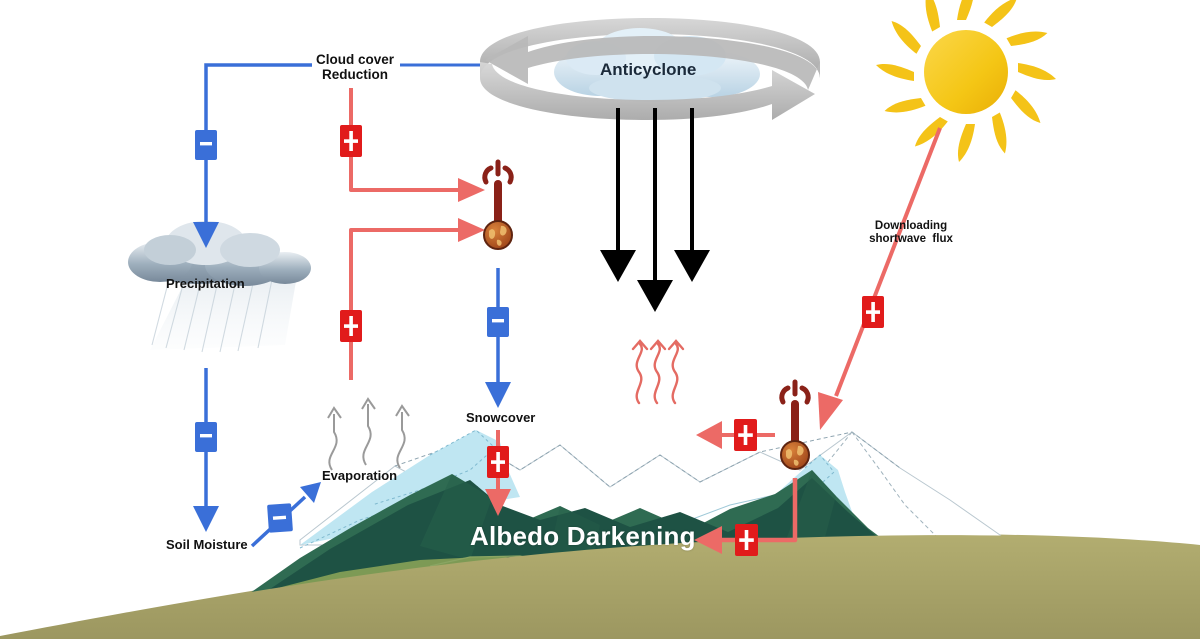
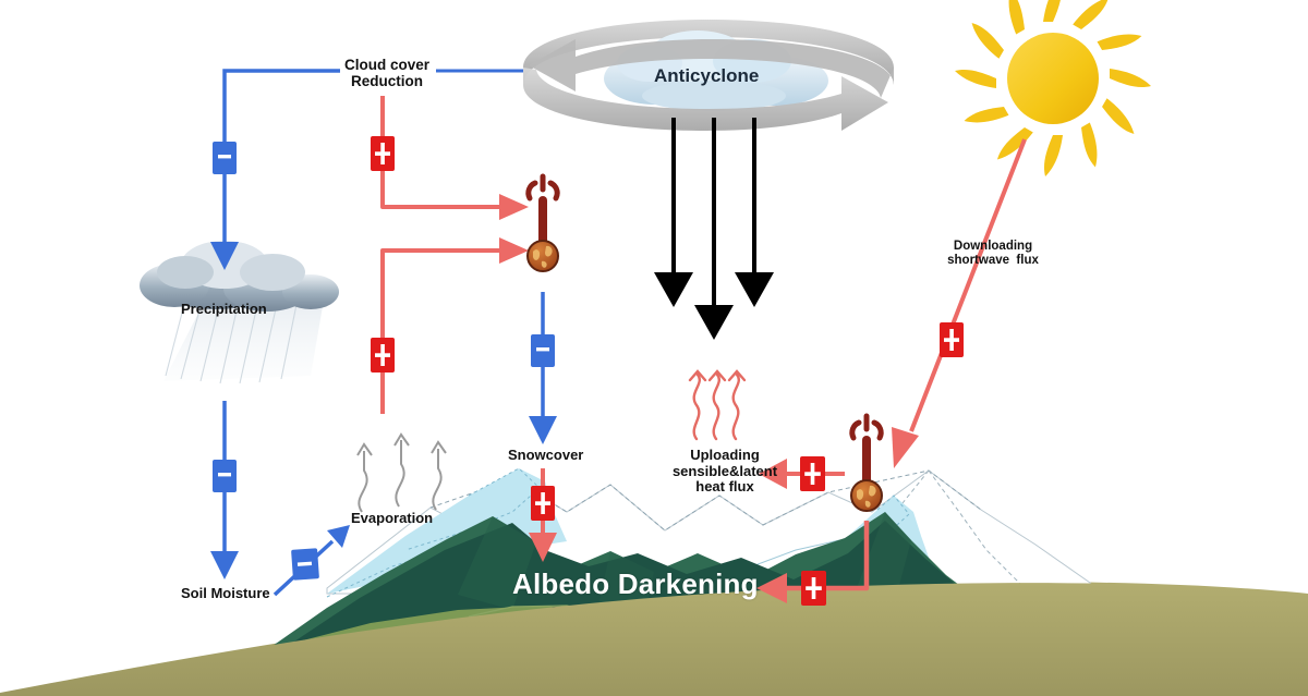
  Cloud cover
  Reduction
  Anticyclone
  Precipitation
  Soil Moisture
  Evaporation
  Snowcover
+ Uploading
+ sensible&latent
+ heat flux
  Downloading
  shortwave flux
  Albedo Darkening
